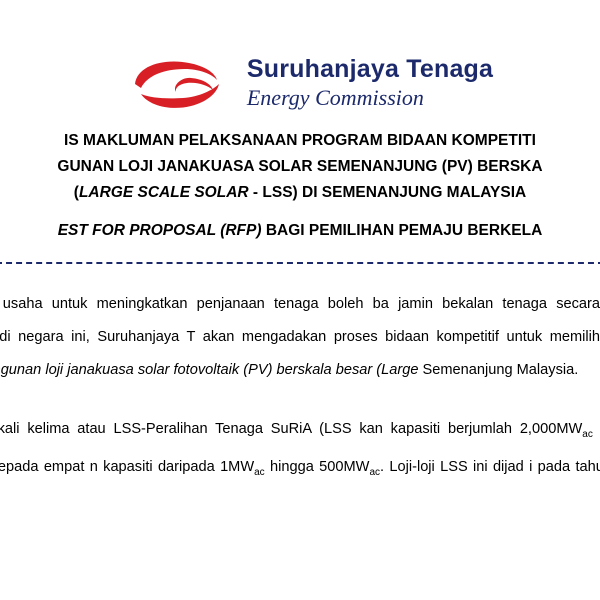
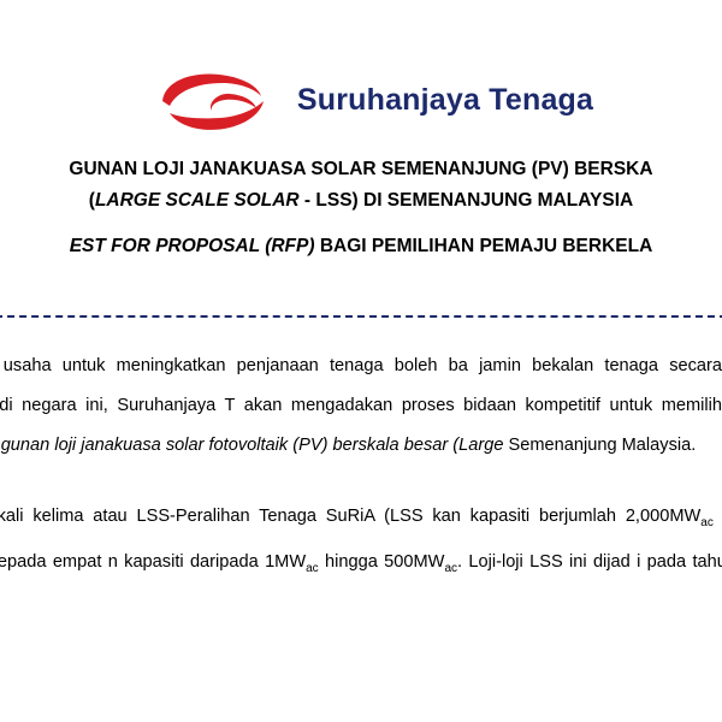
  Suruhanjaya Tenaga
- Energy Commission
- IS MAKLUMAN PELAKSANAAN PROGRAM BIDAAN KOMPETITI
  GUNAN LOJI JANAKUASA SOLAR SEMENANJUNG (PV) BERSKA
  (LARGE SCALE SOLAR - LSS) DI SEMENANJUNG MALAYSIA
  EST FOR PROPOSAL (RFP) BAGI PEMILIHAN PEMAJU BERKELA
  usaha untuk meningkatkan penjanaan tenaga boleh ba jamin bekalan tenaga secara di negara ini, Suruhanjaya T akan mengadakan proses bidaan kompetitif untuk memilih gunan loji janakuasa solar fotovoltaik (PV) berskala besar (Large Semenanjung Malaysia.
  kali kelima atau LSS-Peralihan Tenaga SuRiA (LSS kan kapasiti berjumlah 2,000MWac epada empat n kapasiti daripada 1MWac hingga 500MWac. Loji-loji LSS ini dijad i pada tah
